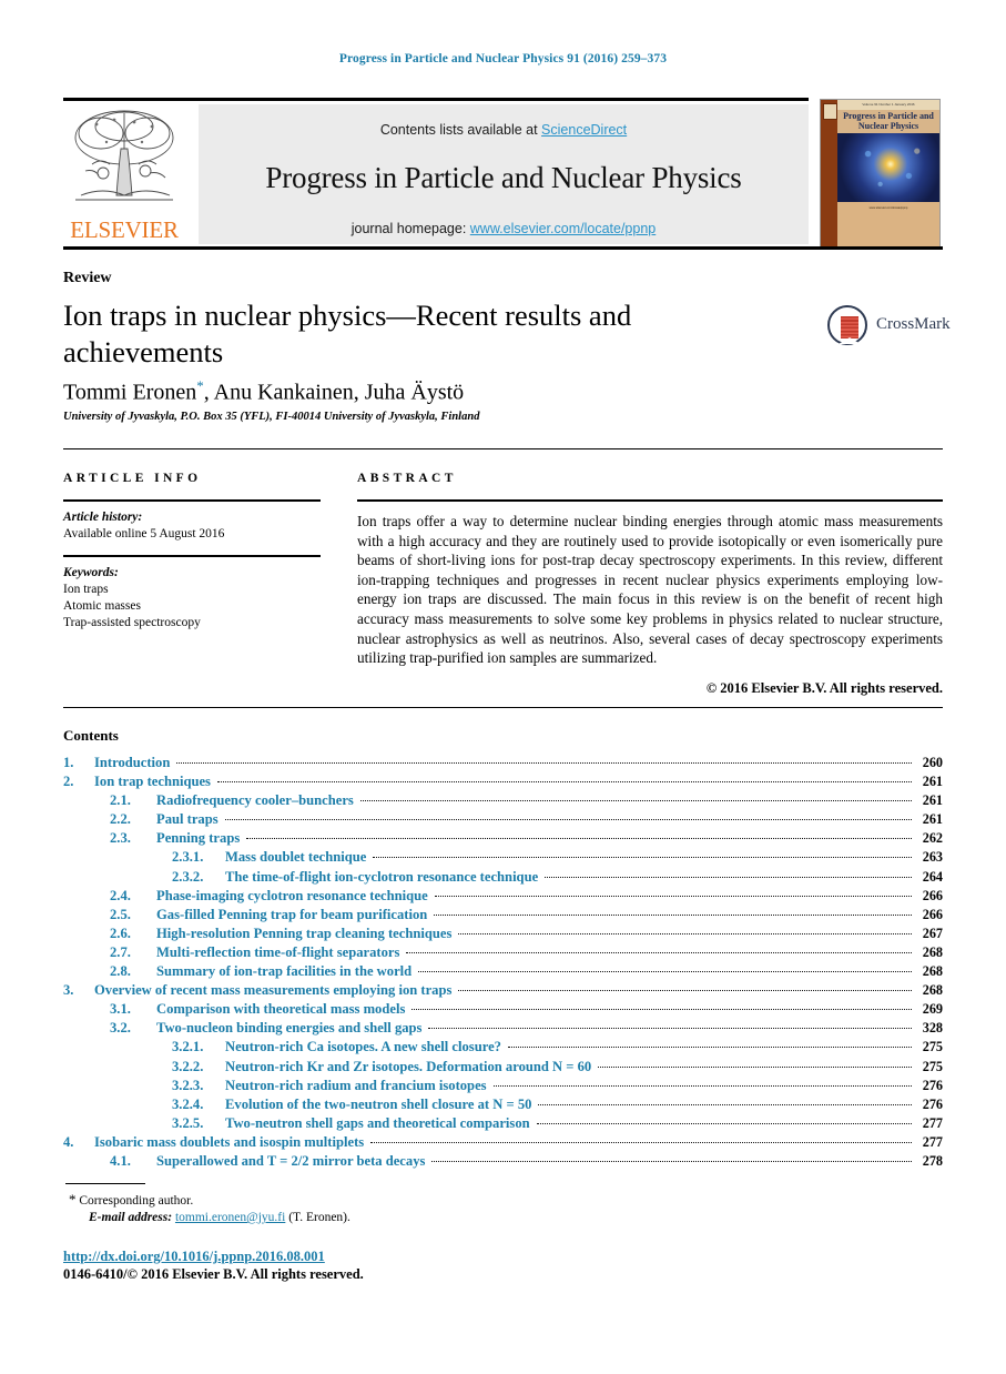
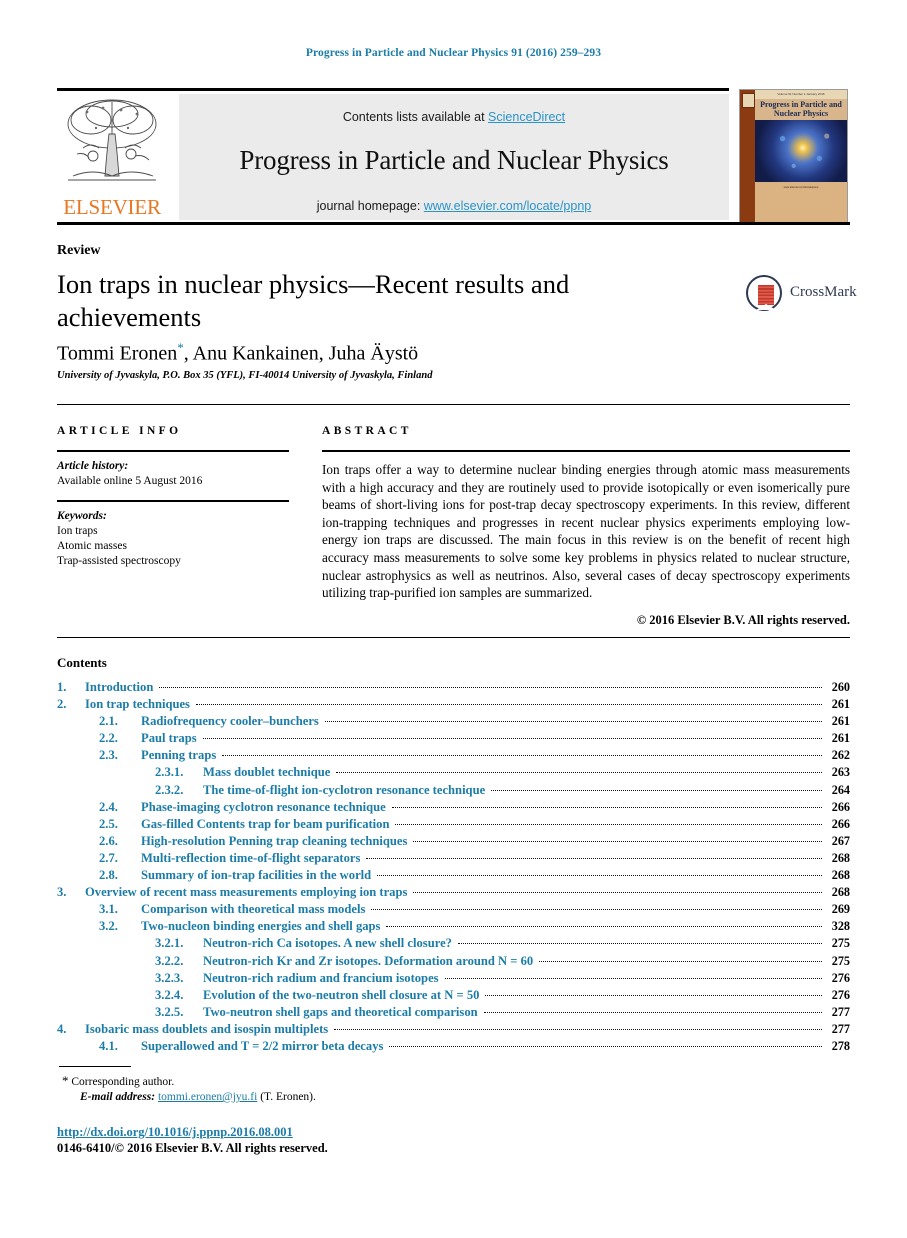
- Progress in Particle and Nuclear Physics 91 (2016) 259–373
+ Progress in Particle and Nuclear Physics 91 (2016) 259–293
  ELSEVIER
  Contents lists available at ScienceDirect
  Progress in Particle and Nuclear Physics
  journal homepage: www.elsevier.com/locate/ppnp
  Progress in Particle and Nuclear Physics
  Review
  Ion traps in nuclear physics—Recent results and achievements
  CrossMark
  Tommi Eronen*, Anu Kankainen, Juha Äystö
  University of Jyvaskyla, P.O. Box 35 (YFL), FI-40014 University of Jyvaskyla, Finland
  ARTICLE INFO
  Article history:
  Available online 5 August 2016
  Keywords:
  Ion traps
  Atomic masses
  Trap-assisted spectroscopy
  ABSTRACT
  Ion traps offer a way to determine nuclear binding energies through atomic mass measurements with a high accuracy and they are routinely used to provide isotopically or even isomerically pure beams of short-living ions for post-trap decay spectroscopy experiments. In this review, different ion-trapping techniques and progresses in recent nuclear physics experiments employing low-energy ion traps are discussed. The main focus in this review is on the benefit of recent high accuracy mass measurements to solve some key problems in physics related to nuclear structure, nuclear astrophysics as well as neutrinos. Also, several cases of decay spectroscopy experiments utilizing trap-purified ion samples are summarized.
  © 2016 Elsevier B.V. All rights reserved.
  Contents
  1.
  Introduction
  260
  2.
  Ion trap techniques
  261
  2.1.
  Radiofrequency cooler–bunchers
  261
  2.2.
  Paul traps
  261
  2.3.
  Penning traps
  262
  2.3.1.
  Mass doublet technique
  263
  2.3.2.
  The time-of-flight ion-cyclotron resonance technique
  264
  2.4.
  Phase-imaging cyclotron resonance technique
  266
  2.5.
- Gas-filled Penning trap for beam purification
+ Gas-filled Contents trap for beam purification
  266
  2.6.
  High-resolution Penning trap cleaning techniques
  267
  2.7.
  Multi-reflection time-of-flight separators
  268
  2.8.
  Summary of ion-trap facilities in the world
  268
  3.
  Overview of recent mass measurements employing ion traps
  268
  3.1.
  Comparison with theoretical mass models
  269
  3.2.
  Two-nucleon binding energies and shell gaps
  328
  3.2.1.
  Neutron-rich Ca isotopes. A new shell closure?
  275
  3.2.2.
  Neutron-rich Kr and Zr isotopes. Deformation around N = 60
  275
  3.2.3.
  Neutron-rich radium and francium isotopes
  276
  3.2.4.
  Evolution of the two-neutron shell closure at N = 50
  276
  3.2.5.
  Two-neutron shell gaps and theoretical comparison
  277
  4.
  Isobaric mass doublets and isospin multiplets
  277
  4.1.
  Superallowed and T = 2/2 mirror beta decays
  278
  * Corresponding author.
  E-mail address: tommi.eronen@jyu.fi (T. Eronen).
  http://dx.doi.org/10.1016/j.ppnp.2016.08.001
  0146-6410/© 2016 Elsevier B.V. All rights reserved.
